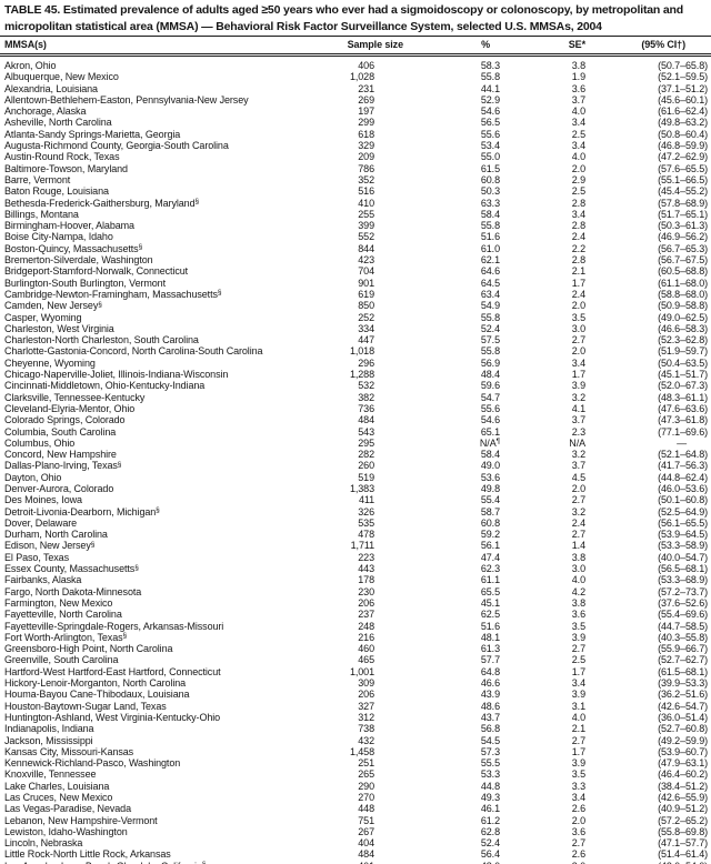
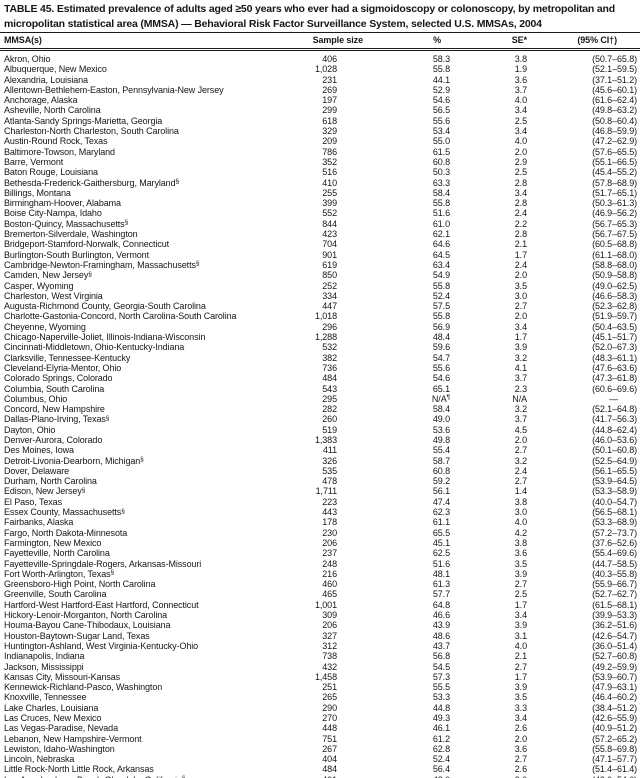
  TABLE 45. Estimated prevalence of adults aged ≥50 years who ever had a sigmoidoscopy or colonoscopy, by metropolitan and
  micropolitan statistical area (MMSA) — Behavioral Risk Factor Surveillance System, selected U.S. MMSAs, 2004
  MMSA(s)	Sample size	%	SE*	(95% CI†)
  Akron, Ohio	406	58.3	3.8	(50.7–65.8)
  Albuquerque, New Mexico	1,028	55.8	1.9	(52.1–59.5)
  Alexandria, Louisiana	231	44.1	3.6	(37.1–51.2)
  Allentown-Bethlehem-Easton, Pennsylvania-New Jersey	269	52.9	3.7	(45.6–60.1)
  Anchorage, Alaska	197	54.6	4.0	(61.6–62.4)
  Asheville, North Carolina	299	56.5	3.4	(49.8–63.2)
  Atlanta-Sandy Springs-Marietta, Georgia	618	55.6	2.5	(50.8–60.4)
- Augusta-Richmond County, Georgia-South Carolina	329	53.4	3.4	(46.8–59.9)
+ Charleston-North Charleston, South Carolina	329	53.4	3.4	(46.8–59.9)
  Austin-Round Rock, Texas	209	55.0	4.0	(47.2–62.9)
  Baltimore-Towson, Maryland	786	61.5	2.0	(57.6–65.5)
  Barre, Vermont	352	60.8	2.9	(55.1–66.5)
  Baton Rouge, Louisiana	516	50.3	2.5	(45.4–55.2)
  Bethesda-Frederick-Gaithersburg, Maryland	410	63.3	2.8	(57.8–68.9)
  Billings, Montana	255	58.4	3.4	(51.7–65.1)
  Birmingham-Hoover, Alabama	399	55.8	2.8	(50.3–61.3)
  Boise City-Nampa, Idaho	552	51.6	2.4	(46.9–56.2)
  Boston-Quincy, Massachusetts	844	61.0	2.2	(56.7–65.3)
  Bremerton-Silverdale, Washington	423	62.1	2.8	(56.7–67.5)
  Bridgeport-Stamford-Norwalk, Connecticut	704	64.6	2.1	(60.5–68.8)
  Burlington-South Burlington, Vermont	901	64.5	1.7	(61.1–68.0)
  Cambridge-Newton-Framingham, Massachusetts	619	63.4	2.4	(58.8–68.0)
  Camden, New Jersey	850	54.9	2.0	(50.9–58.8)
  Casper, Wyoming	252	55.8	3.5	(49.0–62.5)
  Charleston, West Virginia	334	52.4	3.0	(46.6–58.3)
- Charleston-North Charleston, South Carolina	447	57.5	2.7	(52.3–62.8)
+ Augusta-Richmond County, Georgia-South Carolina	447	57.5	2.7	(52.3–62.8)
  Charlotte-Gastonia-Concord, North Carolina-South Carolina	1,018	55.8	2.0	(51.9–59.7)
  Cheyenne, Wyoming	296	56.9	3.4	(50.4–63.5)
  Chicago-Naperville-Joliet, Illinois-Indiana-Wisconsin	1,288	48.4	1.7	(45.1–51.7)
  Cincinnati-Middletown, Ohio-Kentucky-Indiana	532	59.6	3.9	(52.0–67.3)
  Clarksville, Tennessee-Kentucky	382	54.7	3.2	(48.3–61.1)
  Cleveland-Elyria-Mentor, Ohio	736	55.6	4.1	(47.6–63.6)
  Colorado Springs, Colorado	484	54.6	3.7	(47.3–61.8)
- Columbia, South Carolina	543	65.1	2.3	(77.1–69.6)
+ Columbia, South Carolina	543	65.1	2.3	(60.6–69.6)
  Columbus, Ohio	295	N/A	N/A	—
  Concord, New Hampshire	282	58.4	3.2	(52.1–64.8)
  Dallas-Plano-Irving, Texas	260	49.0	3.7	(41.7–56.3)
  Dayton, Ohio	519	53.6	4.5	(44.8–62.4)
  Denver-Aurora, Colorado	1,383	49.8	2.0	(46.0–53.6)
  Des Moines, Iowa	411	55.4	2.7	(50.1–60.8)
  Detroit-Livonia-Dearborn, Michigan	326	58.7	3.2	(52.5–64.9)
  Dover, Delaware	535	60.8	2.4	(56.1–65.5)
  Durham, North Carolina	478	59.2	2.7	(53.9–64.5)
  Edison, New Jersey	1,711	56.1	1.4	(53.3–58.9)
  El Paso, Texas	223	47.4	3.8	(40.0–54.7)
  Essex County, Massachusetts	443	62.3	3.0	(56.5–68.1)
  Fairbanks, Alaska	178	61.1	4.0	(53.3–68.9)
  Fargo, North Dakota-Minnesota	230	65.5	4.2	(57.2–73.7)
  Farmington, New Mexico	206	45.1	3.8	(37.6–52.6)
  Fayetteville, North Carolina	237	62.5	3.6	(55.4–69.6)
  Fayetteville-Springdale-Rogers, Arkansas-Missouri	248	51.6	3.5	(44.7–58.5)
  Fort Worth-Arlington, Texas	216	48.1	3.9	(40.3–55.8)
  Greensboro-High Point, North Carolina	460	61.3	2.7	(55.9–66.7)
  Greenville, South Carolina	465	57.7	2.5	(52.7–62.7)
  Hartford-West Hartford-East Hartford, Connecticut	1,001	64.8	1.7	(61.5–68.1)
  Hickory-Lenoir-Morganton, North Carolina	309	46.6	3.4	(39.9–53.3)
  Houma-Bayou Cane-Thibodaux, Louisiana	206	43.9	3.9	(36.2–51.6)
  Houston-Baytown-Sugar Land, Texas	327	48.6	3.1	(42.6–54.7)
  Huntington-Ashland, West Virginia-Kentucky-Ohio	312	43.7	4.0	(36.0–51.4)
  Indianapolis, Indiana	738	56.8	2.1	(52.7–60.8)
  Jackson, Mississippi	432	54.5	2.7	(49.2–59.9)
  Kansas City, Missouri-Kansas	1,458	57.3	1.7	(53.9–60.7)
  Kennewick-Richland-Pasco, Washington	251	55.5	3.9	(47.9–63.1)
  Knoxville, Tennessee	265	53.3	3.5	(46.4–60.2)
  Lake Charles, Louisiana	290	44.8	3.3	(38.4–51.2)
  Las Cruces, New Mexico	270	49.3	3.4	(42.6–55.9)
  Las Vegas-Paradise, Nevada	448	46.1	2.6	(40.9–51.2)
  Lebanon, New Hampshire-Vermont	751	61.2	2.0	(57.2–65.2)
  Lewiston, Idaho-Washington	267	62.8	3.6	(55.8–69.8)
  Lincoln, Nebraska	404	52.4	2.7	(47.1–57.7)
  Little Rock-North Little Rock, Arkansas	484	56.4	2.6	(51.4–61.4)
